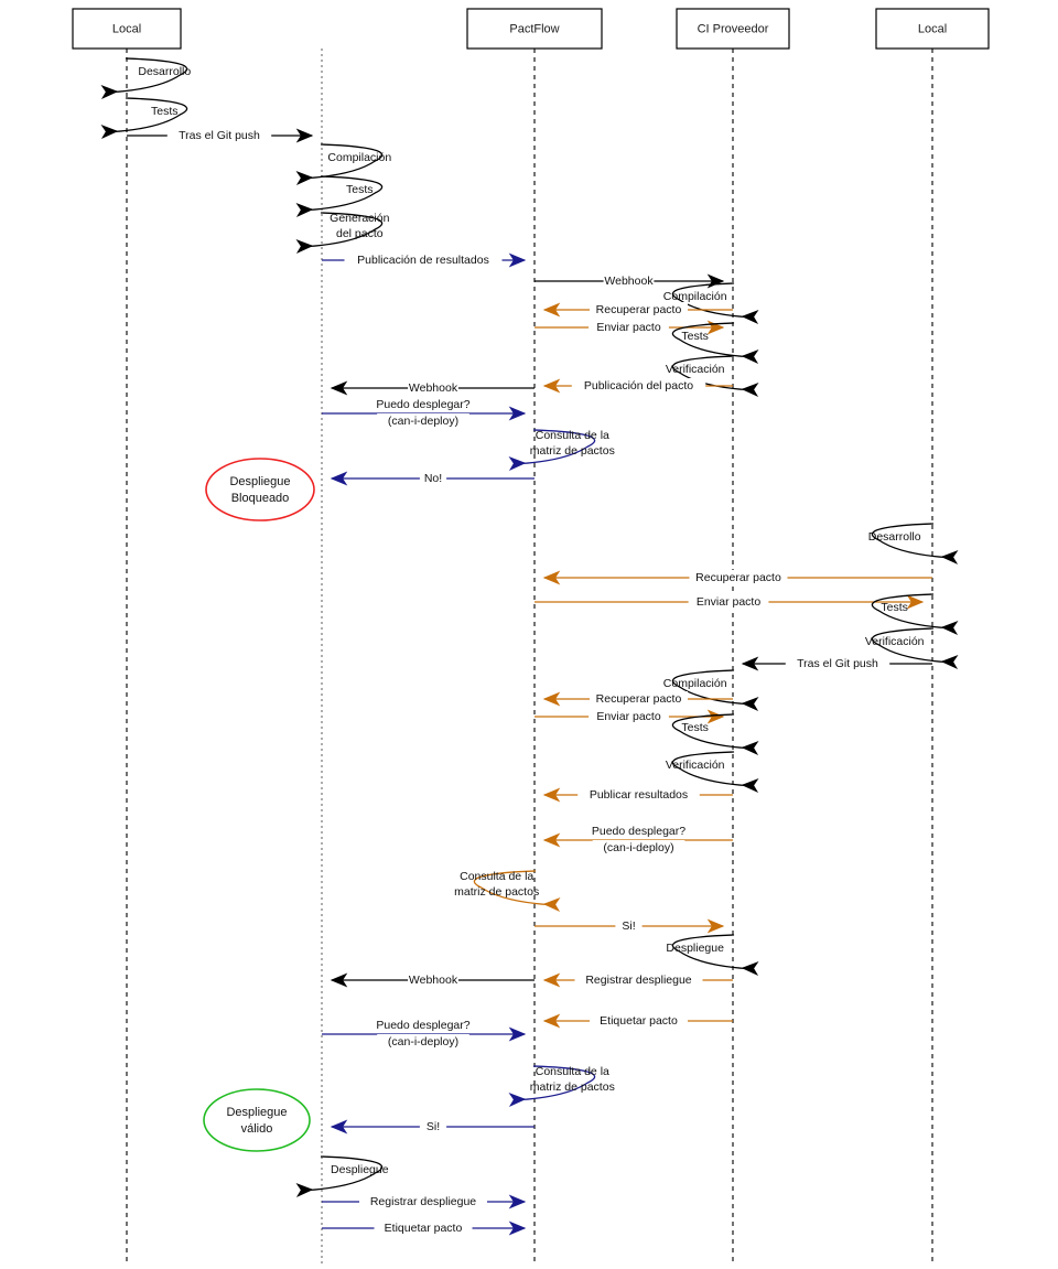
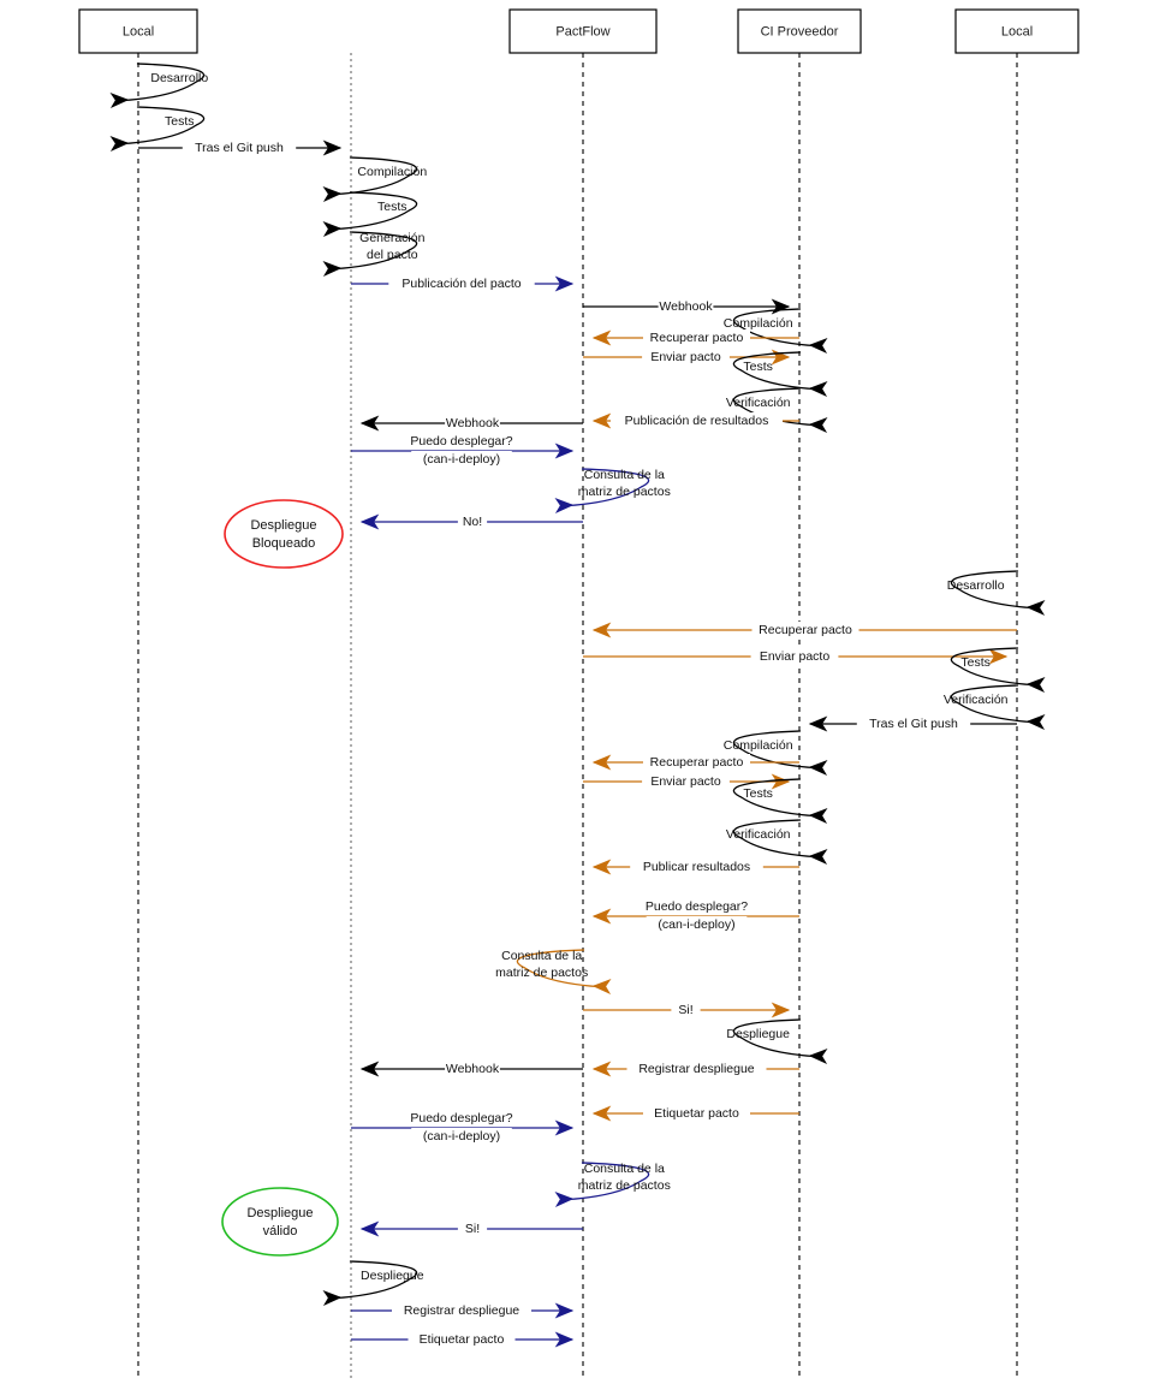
  Desarrollo
  Tests
  Tras el Git push
  Compilación
  Tests
  Generación
  del pacto
- Publicación de resultados
+ Publicación del pacto
  Webhook
  Compilación
  Recuperar pacto
  Enviar pacto
  Tests
  Verificación
- Publicación del pacto
+ Publicación de resultados
  Webhook
  Puedo desplegar?
  (can-i-deploy)
  Consulta de la
  matriz de pactos
  No!
  Desarrollo
  Recuperar pacto
  Enviar pacto
  Tests
  Verificación
  Tras el Git push
  Compilación
  Recuperar pacto
  Enviar pacto
  Tests
  Verificación
  Publicar resultados
  Puedo desplegar?
  (can-i-deploy)
  Consulta de la
  matriz de pactos
  Si!
  Despliegue
  Registrar despliegue
  Webhook
  Etiquetar pacto
  Puedo desplegar?
  (can-i-deploy)
  Consulta de la
  matriz de pactos
  Si!
  Despliegue
  Registrar despliegue
  Etiquetar pacto
  Despliegue
  Bloqueado
  Despliegue
  válido
  Local
  PactFlow
  CI Proveedor
  Local
